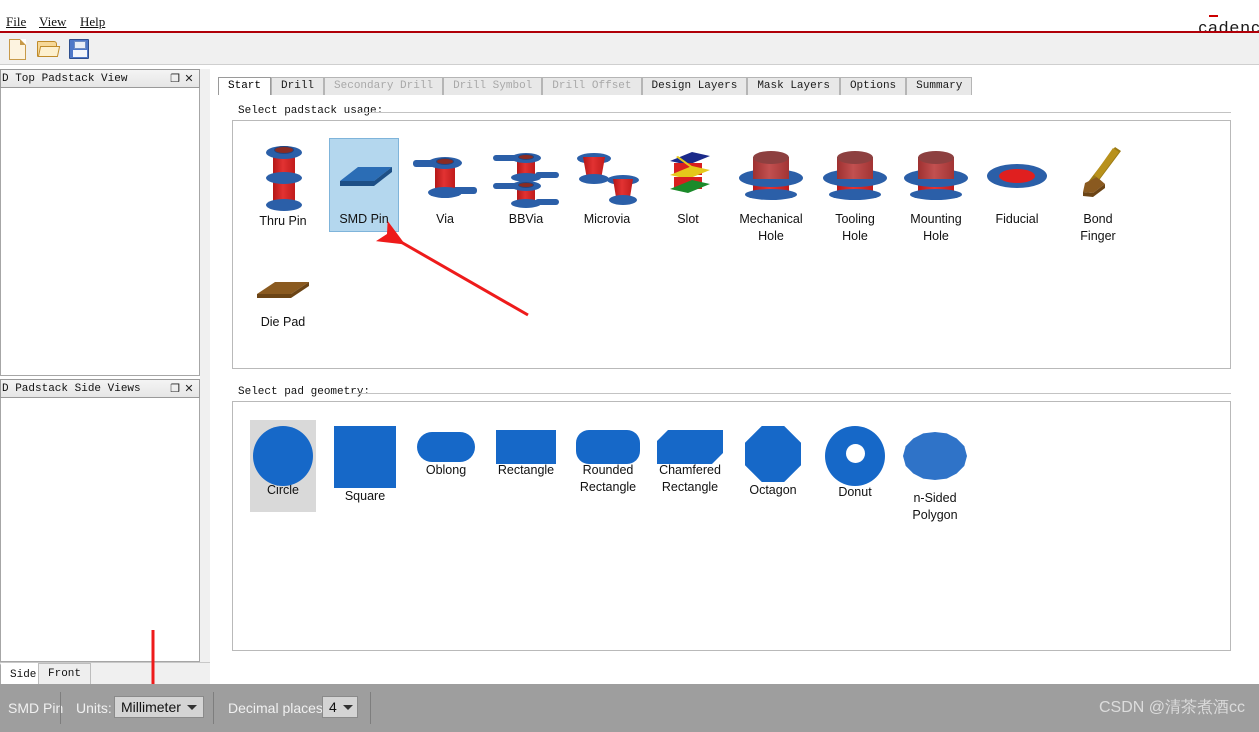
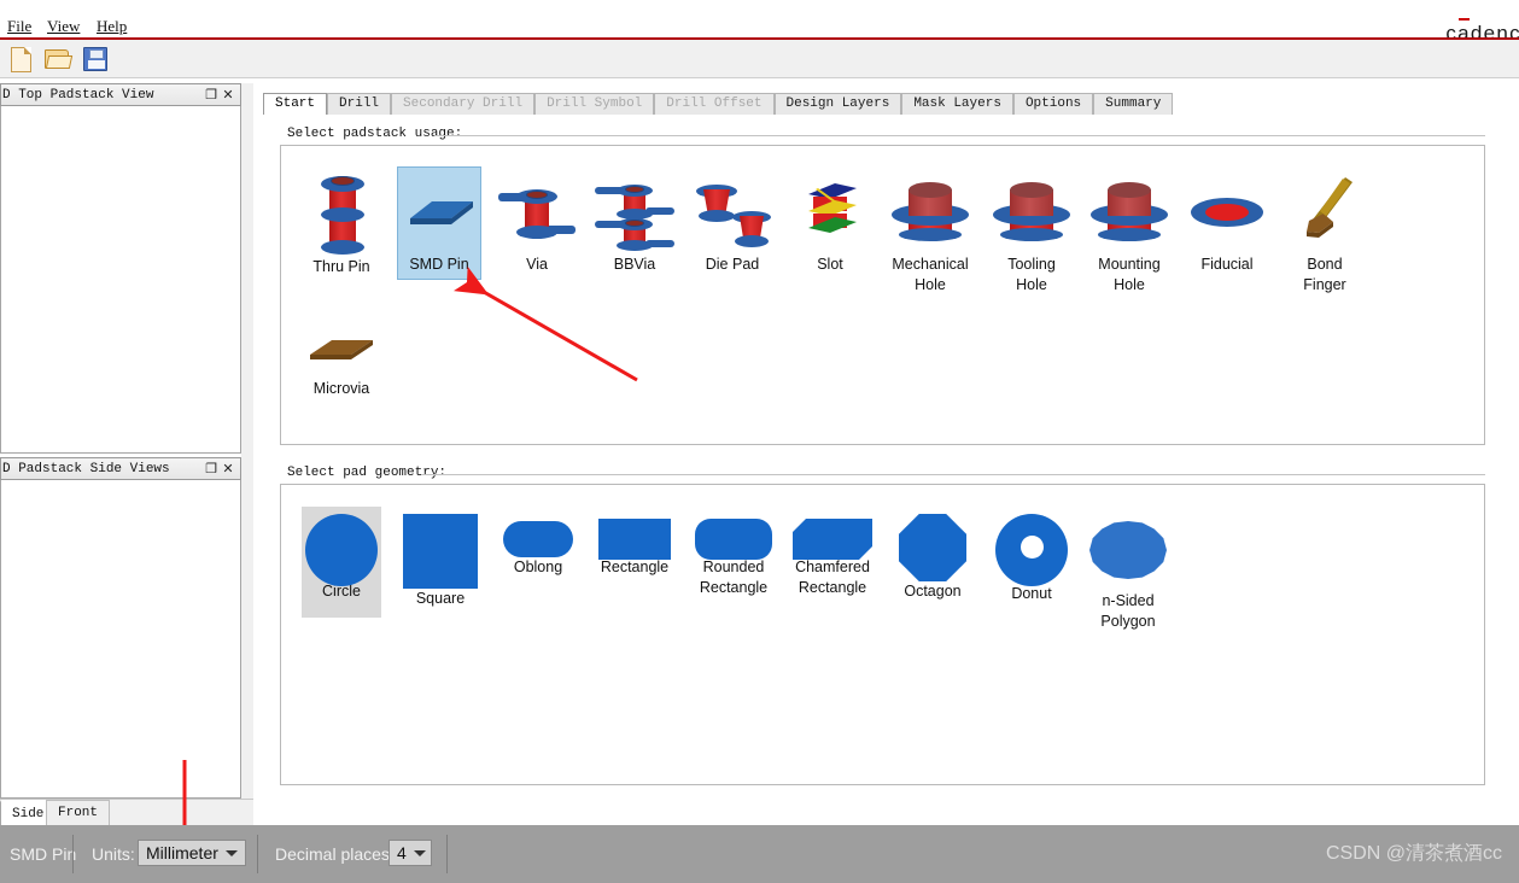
  File
  View
  Help
  cadenc
  D Top Padstack View
  ❐ ✕
  D Padstack Side Views
  ❐ ✕
  Side
  Front
  Start Drill Secondary Drill Drill Symbol Drill Offset Design Layers Mask Layers Options Summary
  Select padstack usage:
  Thru Pin
  SMD Pin
  Via
  BBVia
- Microvia
+ Die Pad
  Slot
  Mechanical
  Hole
  Tooling
  Hole
  Mounting
  Hole
  Fiducial
  Bond
  Finger
- Die Pad
+ Microvia
  Select pad geometry:
  Circle
  Square
  Oblong
  Rectangle
  Rounded
  Rectangle
  Chamfered
  Rectangle
  Octagon
  Donut
  n-Sided
  Polygon
  SMD Pi
  Units:
  Millimeter
  Decimal places
  4
  CSDN @清茶煮酒cc
